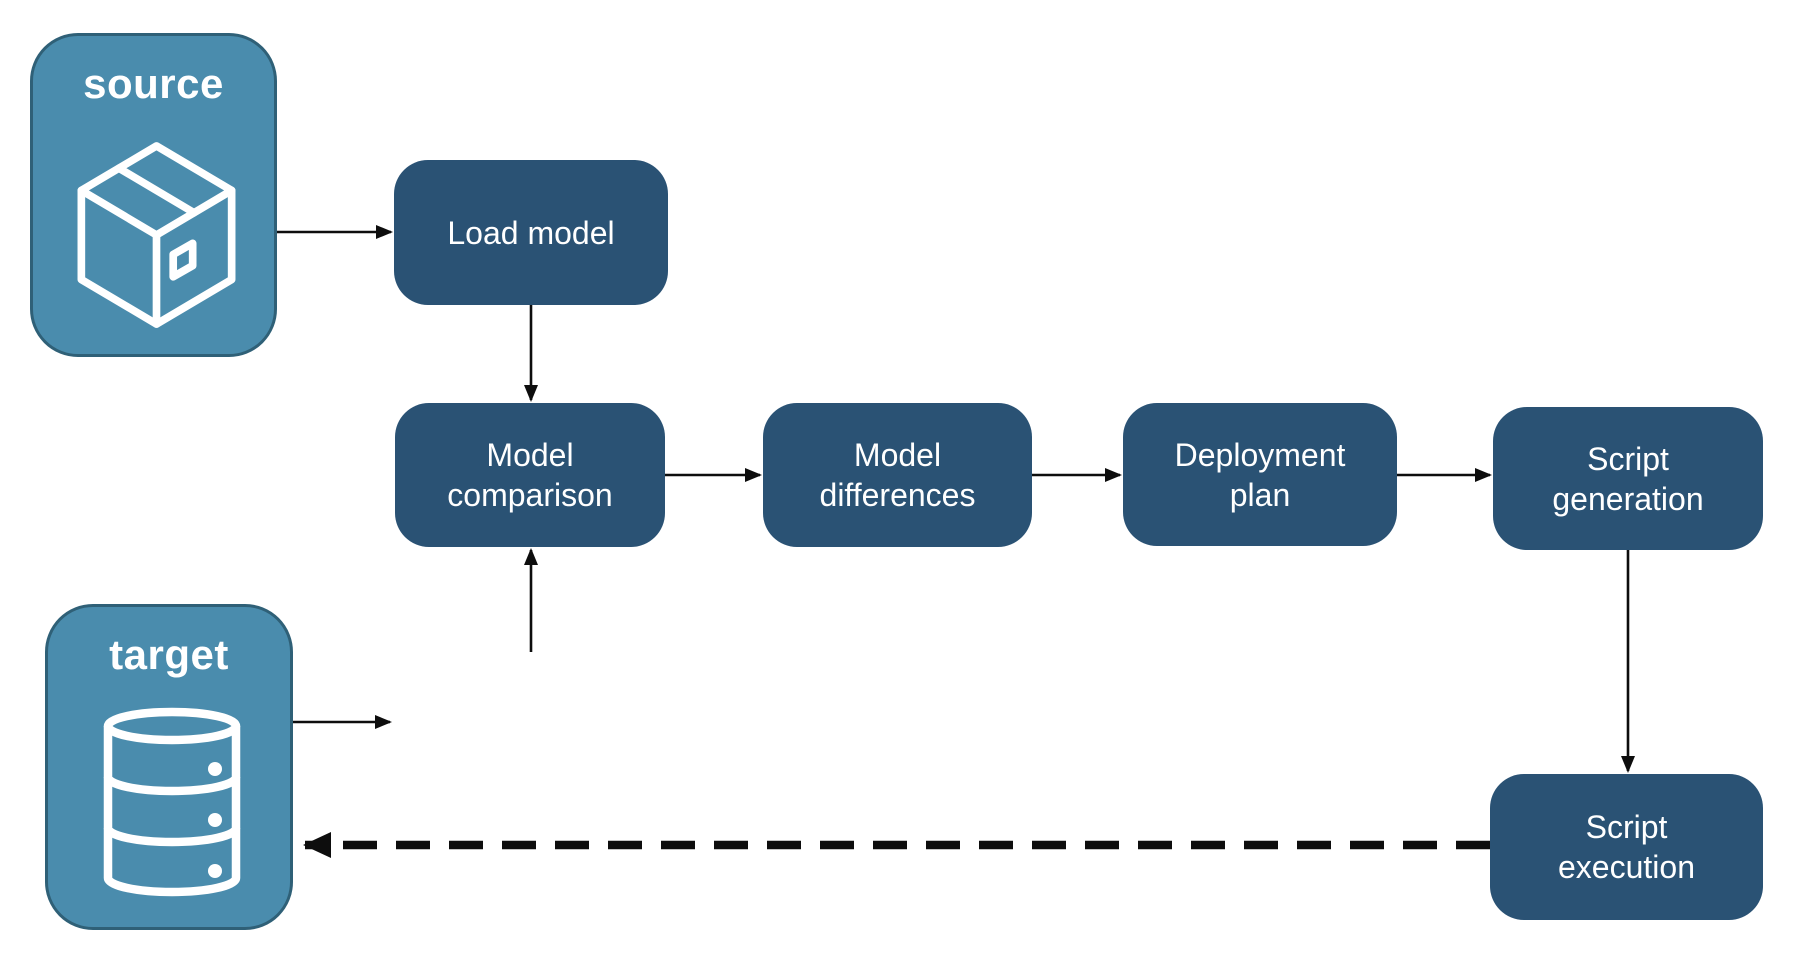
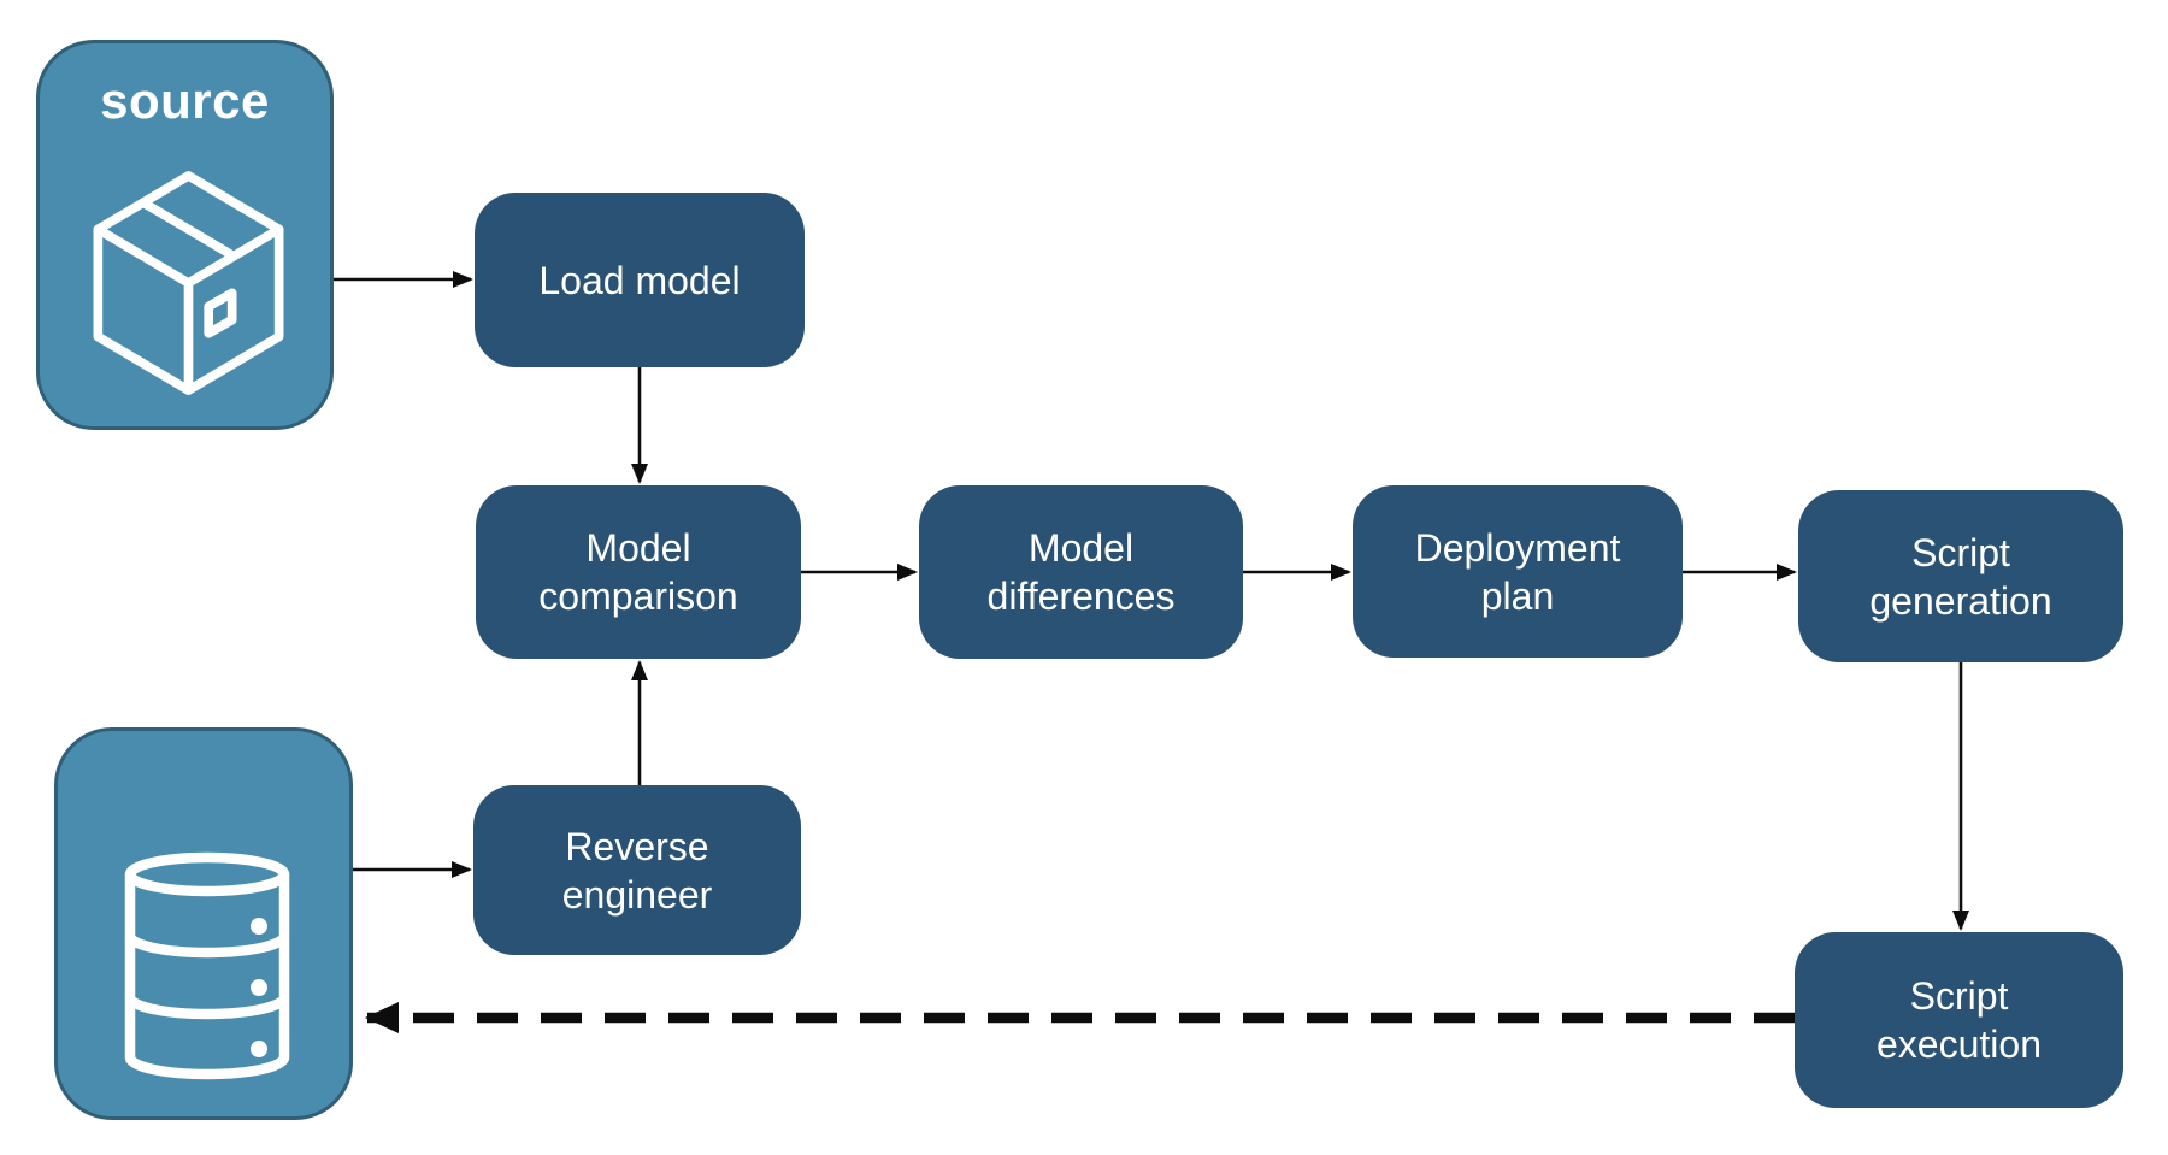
  source
- target
  Load model
  Model
  comparison
  Model
  differences
  Deployment
  plan
  Script
  generation
+ Reverse
+ engineer
  Script
  execution
